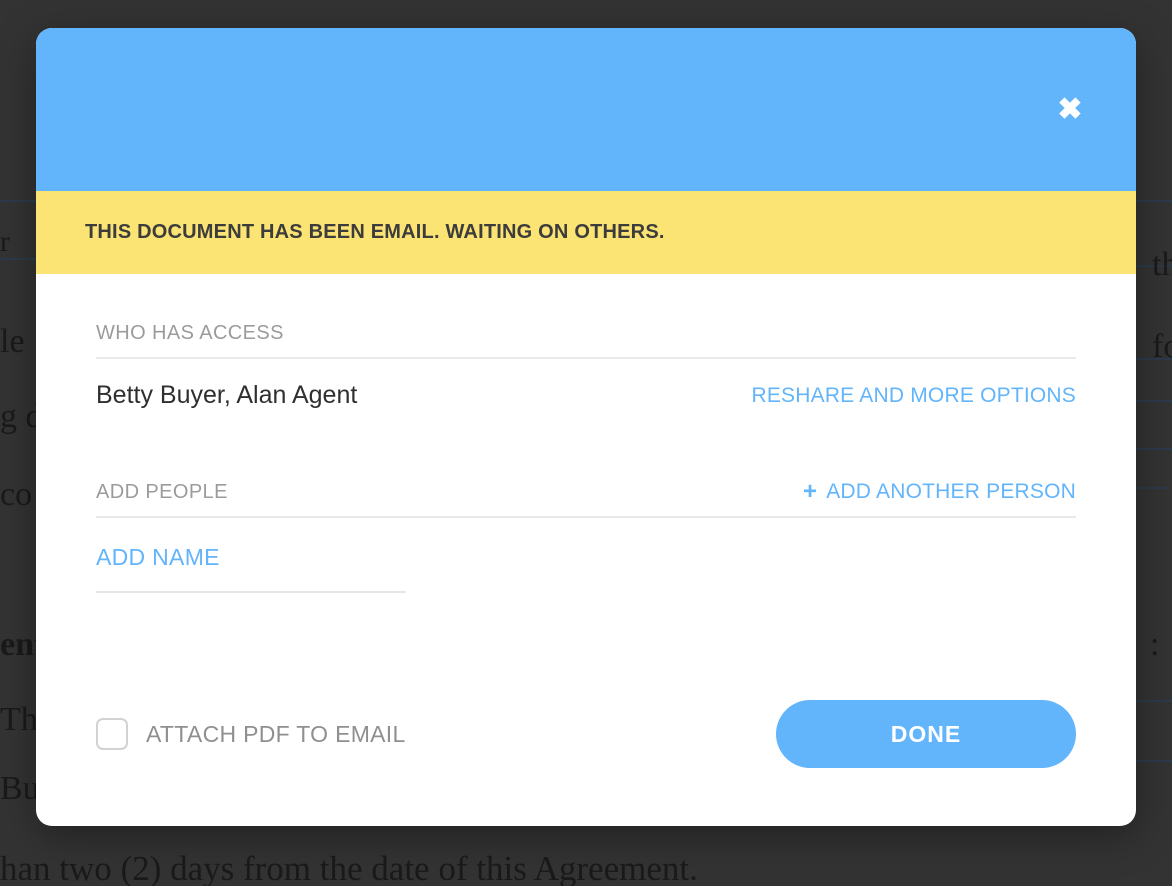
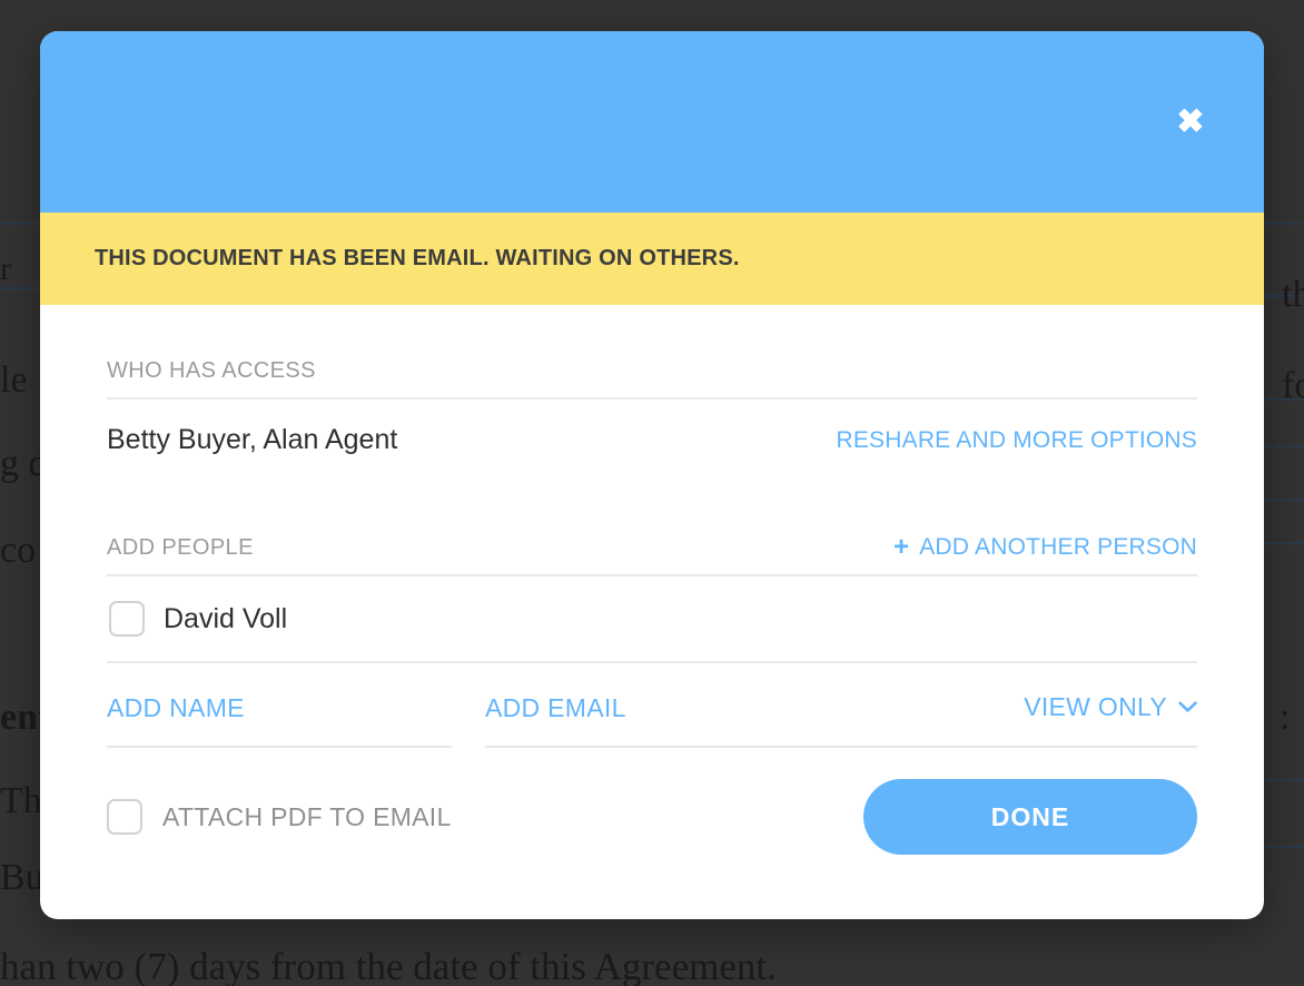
  r
  le
  g d
  co
  Th
  Bu
- han two (2) days from the date of this Agreement.
+ han two (7) days from the date of this Agreement.
  th
  :
  ✖
  THIS DOCUMENT HAS BEEN EMAIL. WAITING ON OTHERS.
  WHO HAS ACCESS
  Betty Buyer, Alan Agent
  RESHARE AND MORE OPTIONS
  ADD PEOPLE
  +
  ADD ANOTHER PERSON
+ David Voll
  ADD NAME
+ ADD EMAIL
+ VIEW ONLY
  ATTACH PDF TO EMAIL
  DONE
